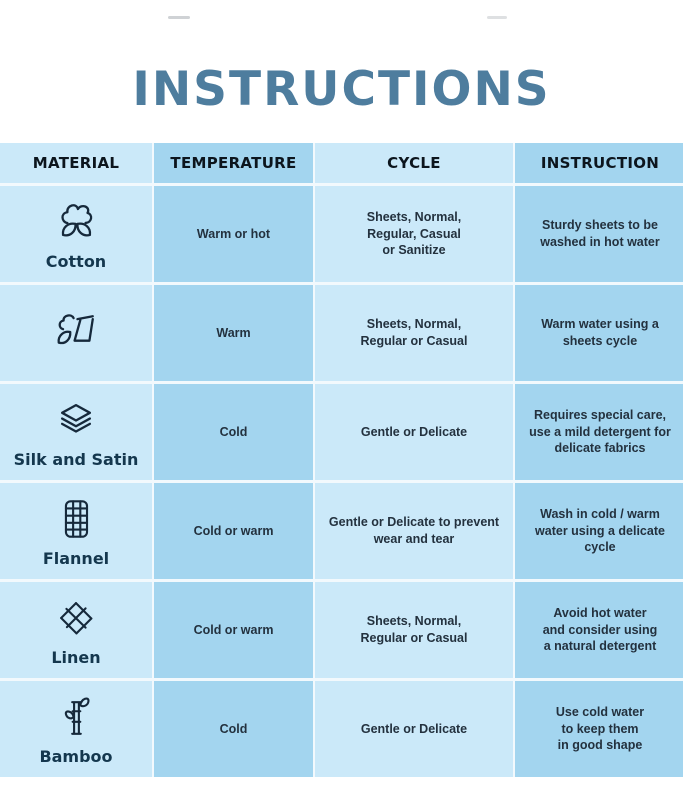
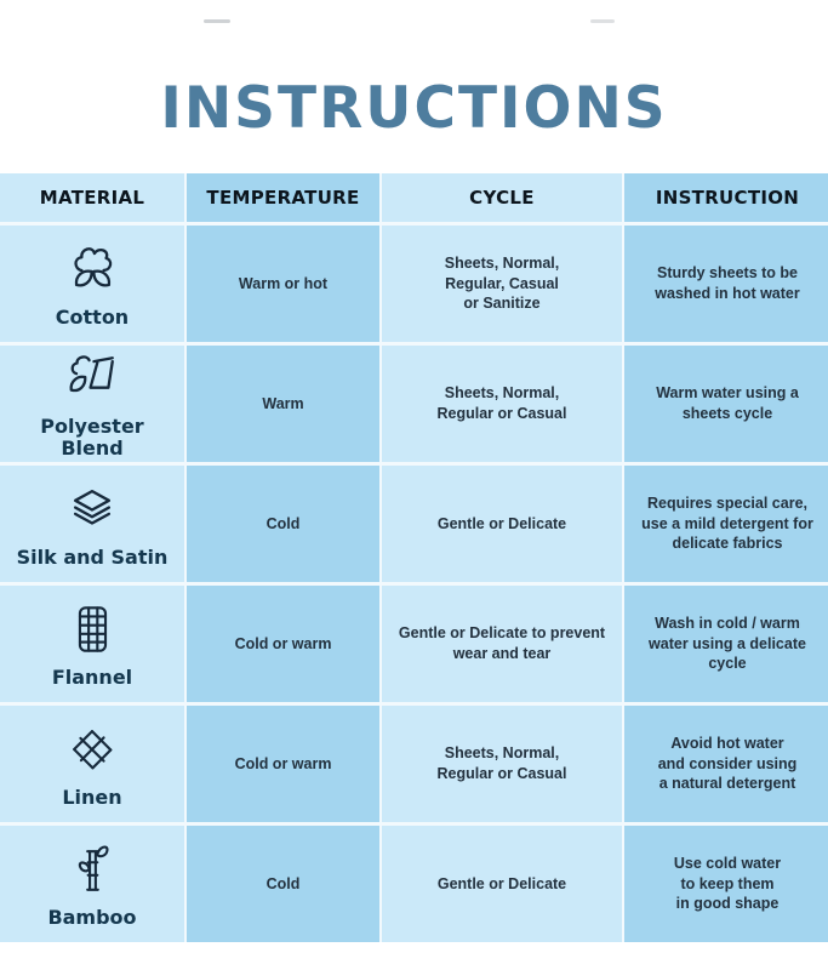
  INSTRUCTIONS
  MATERIAL
  TEMPERATURE
  CYCLE
  INSTRUCTION
  Cotton
  Warm or hot
  Sheets, Normal,
  Regular, Casual
  or Sanitize
  Sturdy sheets to be
  washed in hot water
+ Polyester
+ Blend
  Warm
  Sheets, Normal,
  Regular or Casual
  Warm water using a
  sheets cycle
  Silk and Satin
  Cold
  Gentle or Delicate
  Requires special care,
  use a mild detergent for
  delicate fabrics
  Flannel
  Cold or warm
  Gentle or Delicate to prevent
  wear and tear
  Wash in cold / warm
  water using a delicate
  cycle
  Linen
  Cold or warm
  Sheets, Normal,
  Regular or Casual
  Avoid hot water
  and consider using
  a natural detergent
  Bamboo
  Cold
  Gentle or Delicate
  Use cold water
  to keep them
  in good shape
